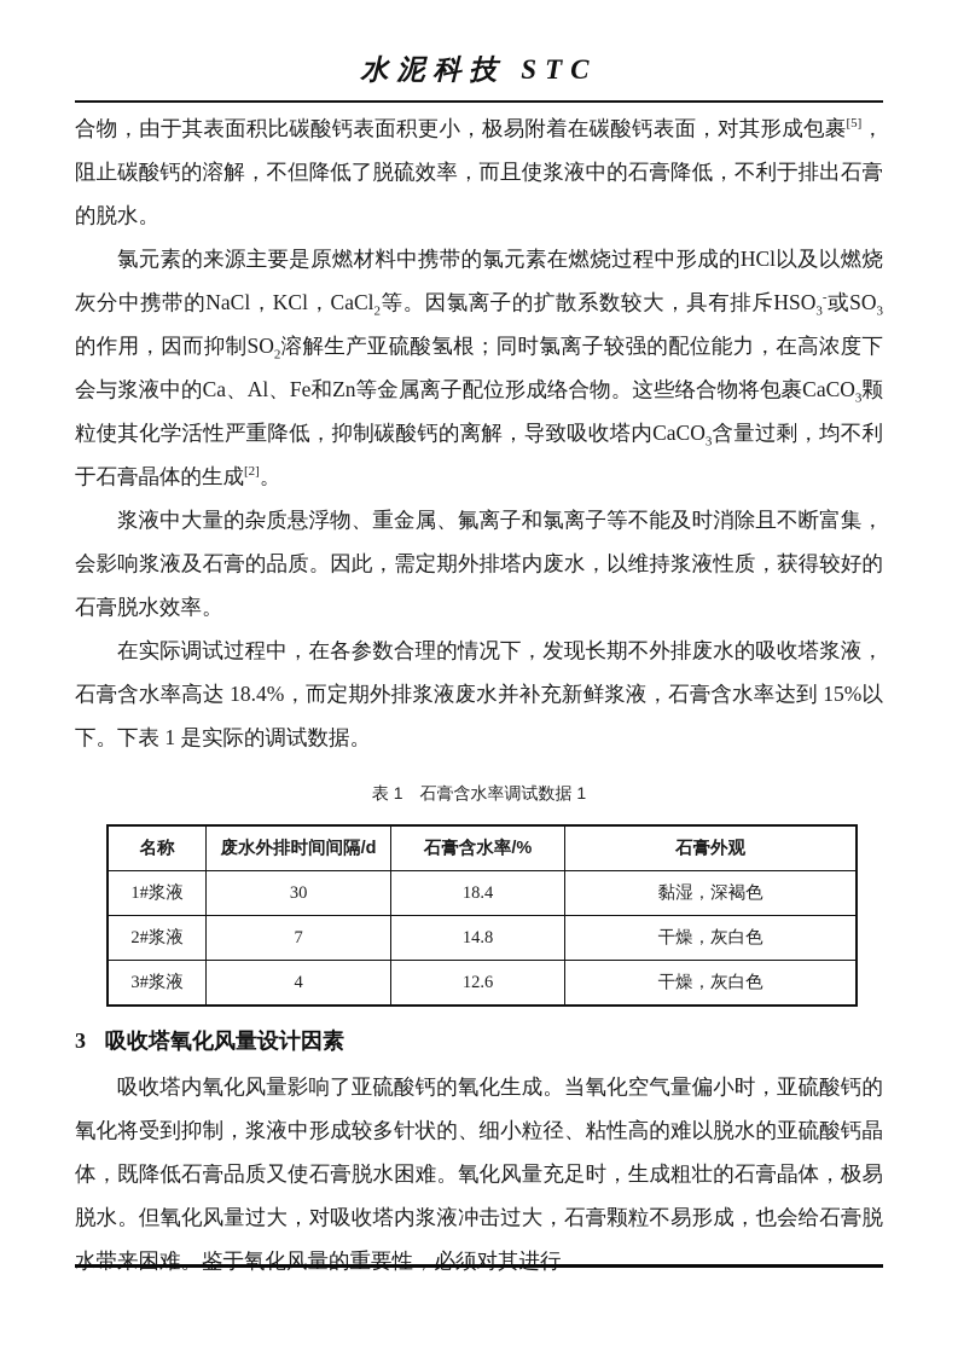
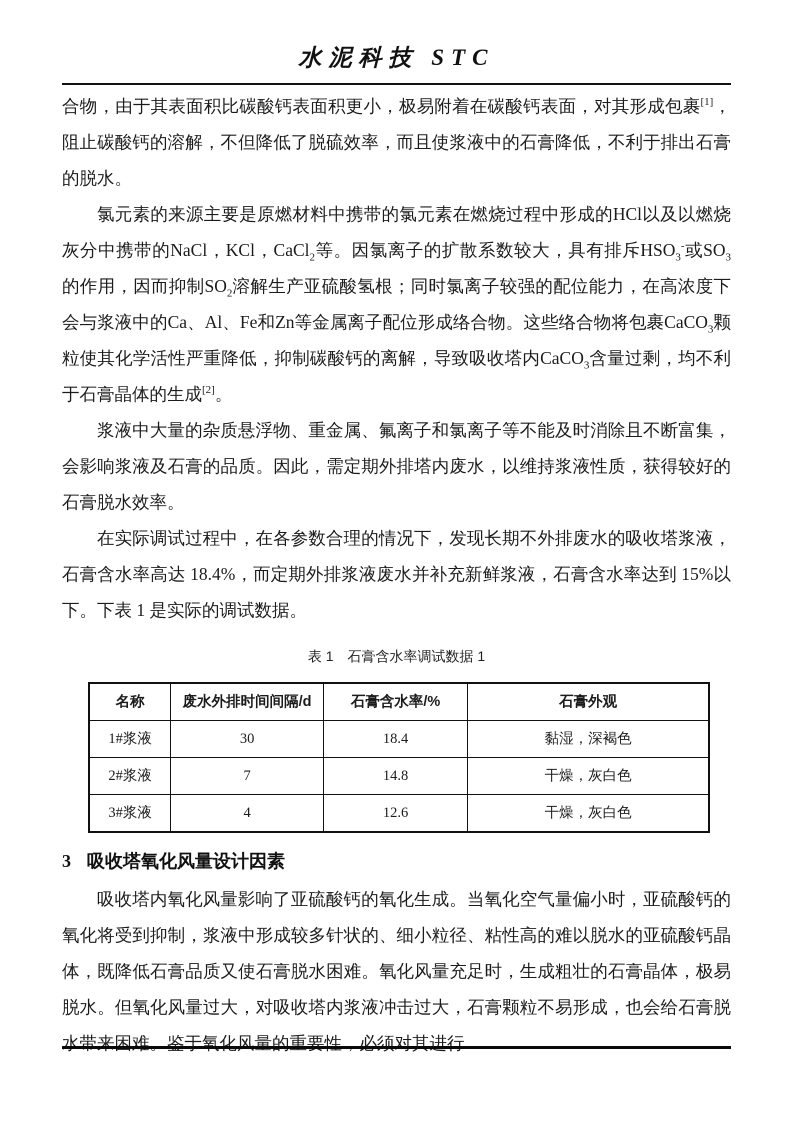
  水泥科技 STC
- 合物，由于其表面积比碳酸钙表面积更小，极易附着在碳酸钙表面，对其形成包裹[5]，阻止碳酸钙的溶解，不但降低了脱硫效率，而且使浆液中的石膏降低，不利于排出石膏的脱水。
+ 合物，由于其表面积比碳酸钙表面积更小，极易附着在碳酸钙表面，对其形成包裹[1]，阻止碳酸钙的溶解，不但降低了脱硫效率，而且使浆液中的石膏降低，不利于排出石膏的脱水。
  氯元素的来源主要是原燃材料中携带的氯元素在燃烧过程中形成的HCl以及以燃烧灰分中携带的NaCl，KCl，CaCl2等。因氯离子的扩散系数较大，具有排斥HSO3-或SO3的作用，因而抑制SO2溶解生产亚硫酸氢根；同时氯离子较强的配位能力，在高浓度下会与浆液中的Ca、Al、Fe和Zn等金属离子配位形成络合物。这些络合物将包裹CaCO3颗粒使其化学活性严重降低，抑制碳酸钙的离解，导致吸收塔内CaCO3含量过剩，均不利于石膏晶体的生成[2]。
  浆液中大量的杂质悬浮物、重金属、氟离子和氯离子等不能及时消除且不断富集，会影响浆液及石膏的品质。因此，需定期外排塔内废水，以维持浆液性质，获得较好的石膏脱水效率。
  在实际调试过程中，在各参数合理的情况下，发现长期不外排废水的吸收塔浆液，石膏含水率高达 18.4%，而定期外排浆液废水并补充新鲜浆液，石膏含水率达到 15%以下。下表 1 是实际的调试数据。
  表 1 石膏含水率调试数据 1
  名称	废水外排时间间隔/d	石膏含水率/%	石膏外观
  1#浆液	30	18.4	黏湿，深褐色
  2#浆液	7	14.8	干燥，灰白色
  3#浆液	4	12.6	干燥，灰白色
  3 吸收塔氧化风量设计因素
  吸收塔内氧化风量影响了亚硫酸钙的氧化生成。当氧化空气量偏小时，亚硫酸钙的氧化将受到抑制，浆液中形成较多针状的、细小粒径、粘性高的难以脱水的亚硫酸钙晶体，既降低石膏品质又使石膏脱水困难。氧化风量充足时，生成粗壮的石膏晶体，极易脱水。但氧化风量过大，对吸收塔内浆液冲击过大，石膏颗粒不易形成，也会给石膏脱水带来困难。鉴于氧化风量的重要性，必须对其进行
